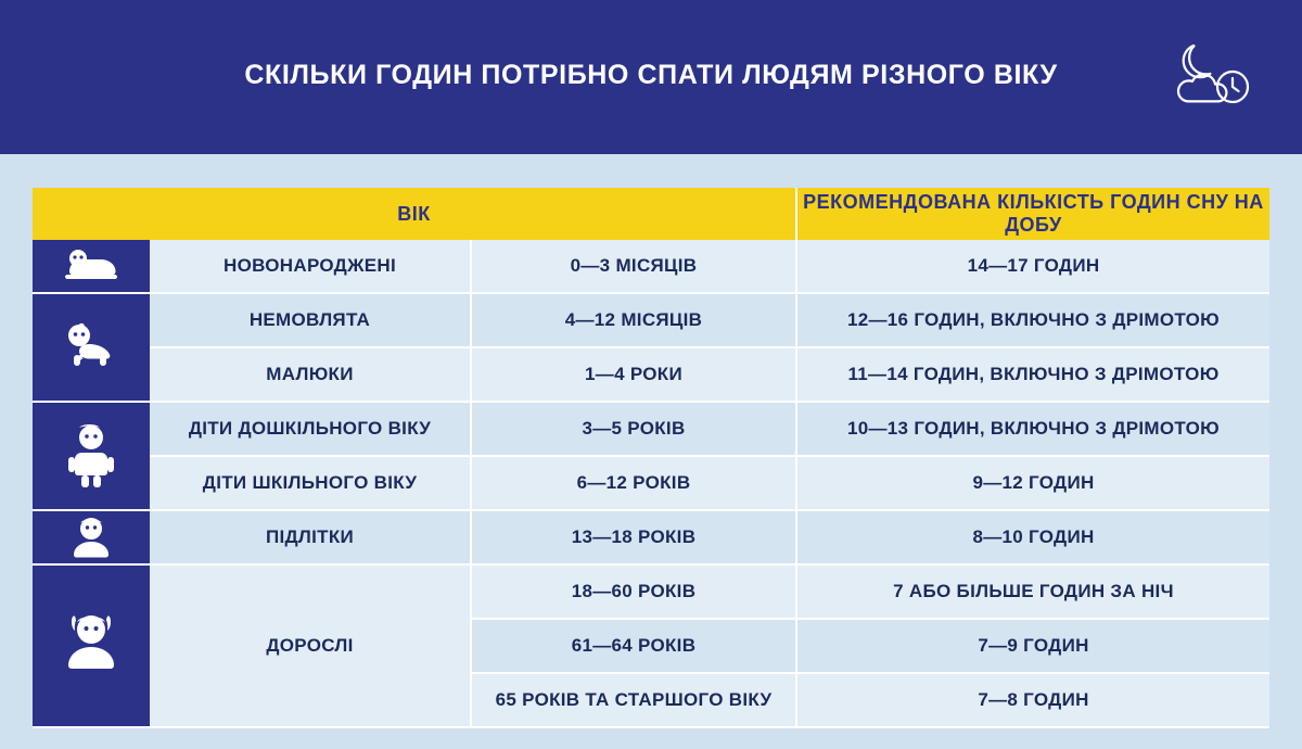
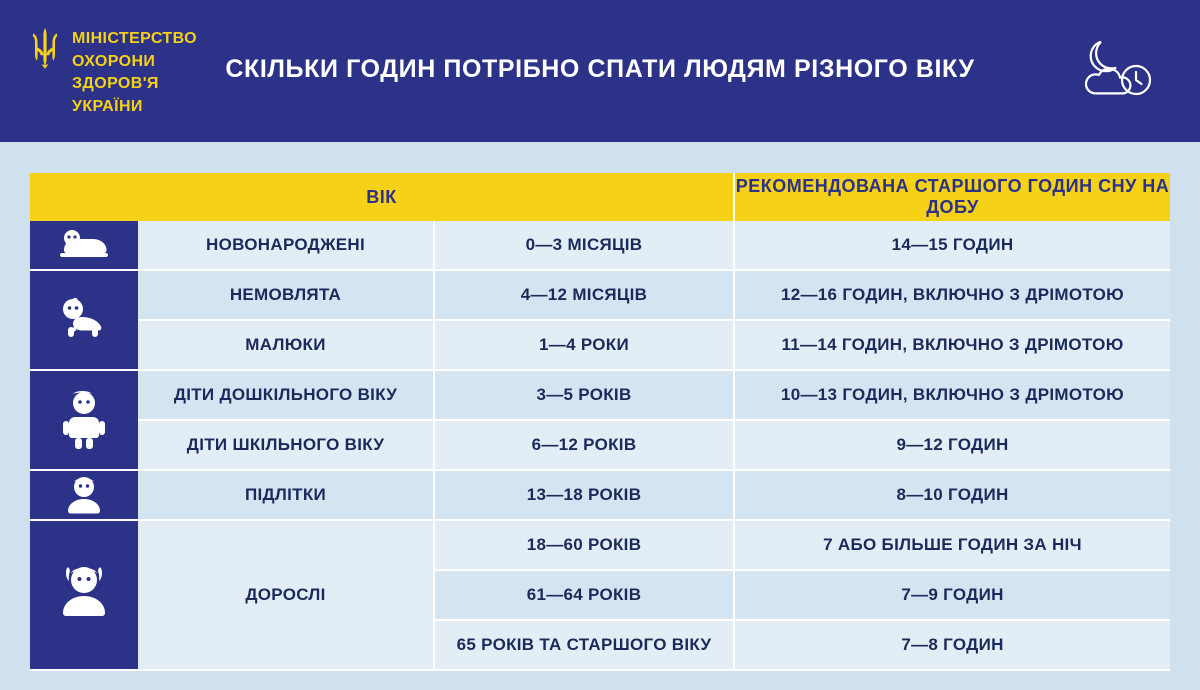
+ МІНІСТЕРСТВО
+ ОХОРОНИ
+ ЗДОРОВ'Я
+ УКРАЇНИ
  СКІЛЬКИ ГОДИН ПОТРІБНО СПАТИ ЛЮДЯМ РІЗНОГО ВІКУ
- ВІК	РЕКОМЕНДОВАНА КІЛЬКІСТЬ ГОДИН СНУ НА ДОБУ
+ ВІК	РЕКОМЕНДОВАНА СТАРШОГО ГОДИН СНУ НА ДОБУ
- 	НОВОНАРОДЖЕНІ	0—3 МІСЯЦІВ	14—17 ГОДИН
+ 	НОВОНАРОДЖЕНІ	0—3 МІСЯЦІВ	14—15 ГОДИН
  	НЕМОВЛЯТА	4—12 МІСЯЦІВ	12—16 ГОДИН, ВКЛЮЧНО З ДРІМОТОЮ
  МАЛЮКИ	1—4 РОКИ	11—14 ГОДИН, ВКЛЮЧНО З ДРІМОТОЮ
  	ДІТИ ДОШКІЛЬНОГО ВІКУ	3—5 РОКІВ	10—13 ГОДИН, ВКЛЮЧНО З ДРІМОТОЮ
  ДІТИ ШКІЛЬНОГО ВІКУ	6—12 РОКІВ	9—12 ГОДИН
  	ПІДЛІТКИ	13—18 РОКІВ	8—10 ГОДИН
  	ДОРОСЛІ	18—60 РОКІВ	7 АБО БІЛЬШЕ ГОДИН ЗА НІЧ
  61—64 РОКІВ	7—9 ГОДИН
  65 РОКІВ ТА СТАРШОГО ВІКУ	7—8 ГОДИН
